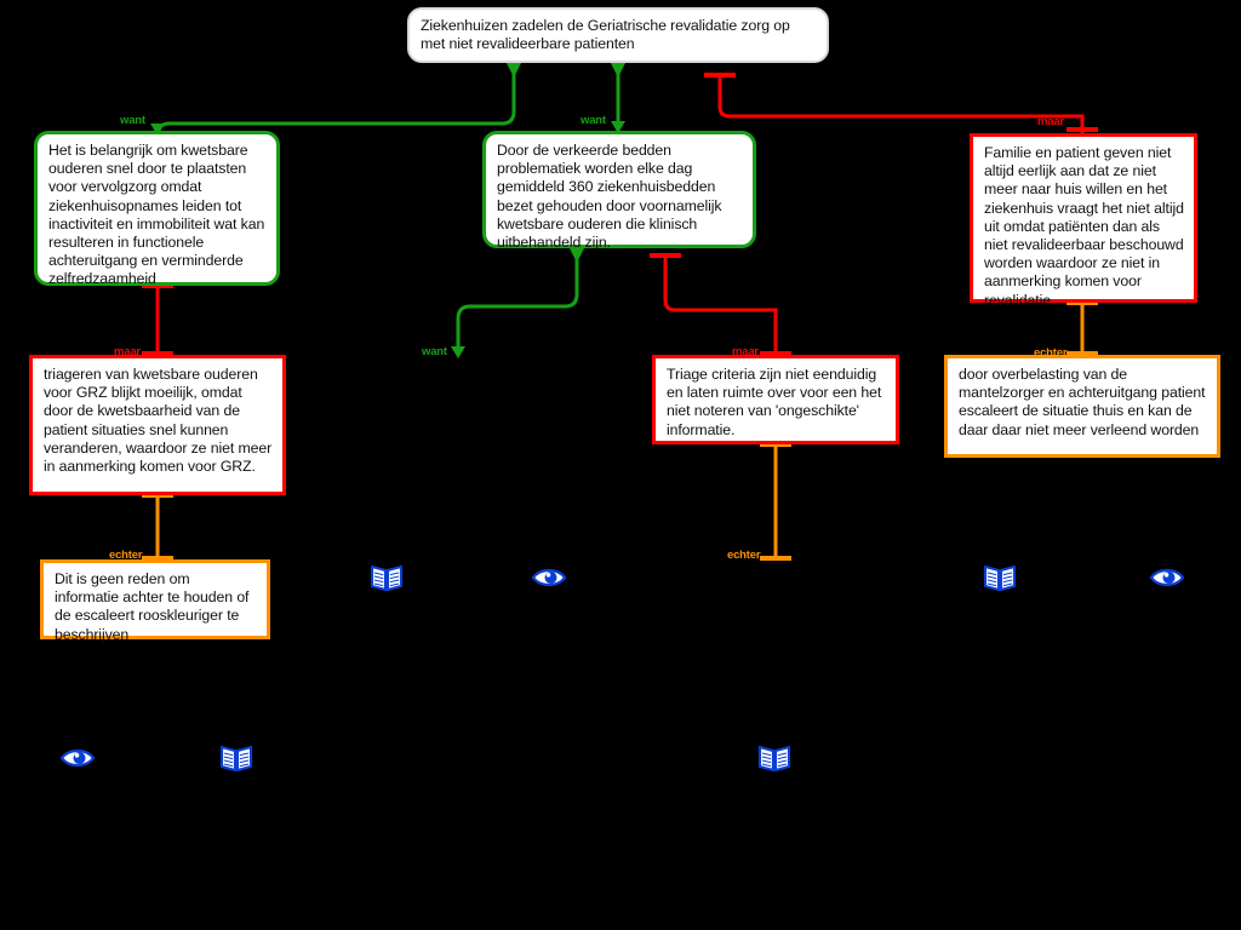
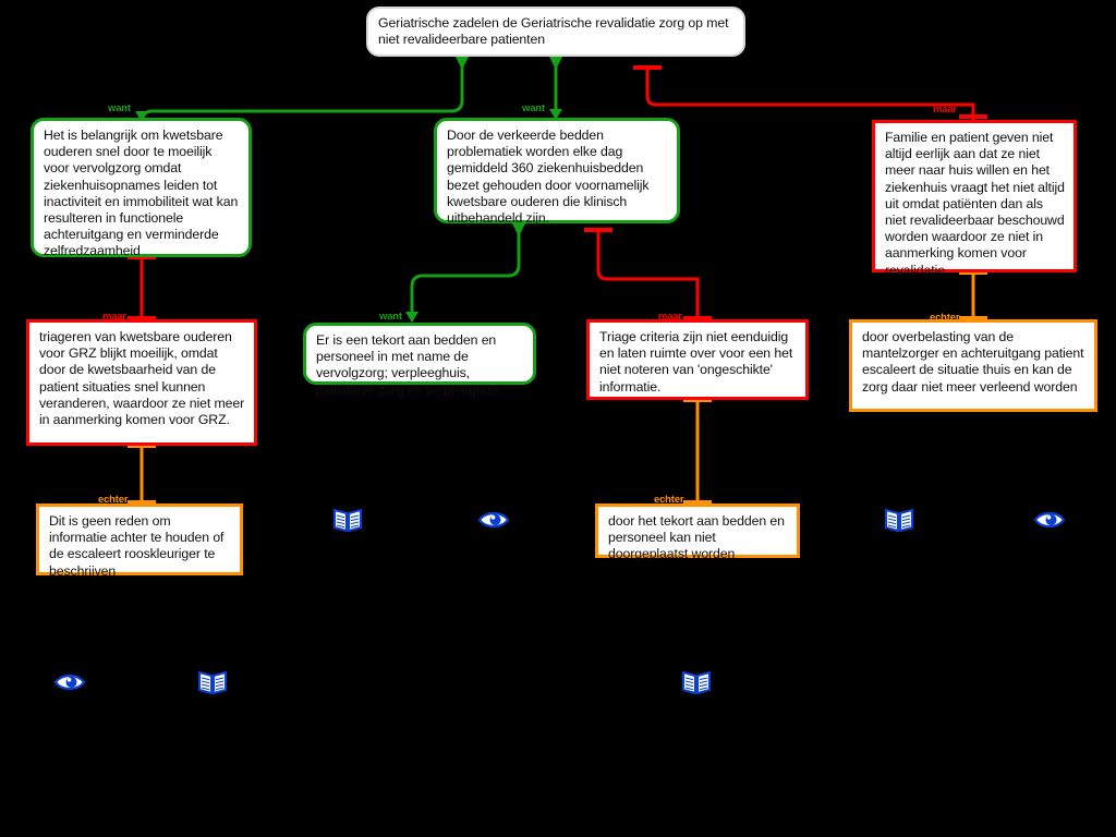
- Ziekenhuizen zadelen de Geriatrische revalidatie zorg op met niet revalideerbare patienten
+ Geriatrische zadelen de Geriatrische revalidatie zorg op met niet revalideerbare patienten
- Het is belangrijk om kwetsbare ouderen snel door te plaatsten voor vervolgzorg omdat ziekenhuisopnames leiden tot inactiviteit en immobiliteit wat kan resulteren in functionele achteruitgang en verminderde zelfredzaamheid
+ Het is belangrijk om kwetsbare ouderen snel door te moeilijk voor vervolgzorg omdat ziekenhuisopnames leiden tot inactiviteit en immobiliteit wat kan resulteren in functionele achteruitgang en verminderde zelfredzaamheid
  Door de verkeerde bedden problematiek worden elke dag gemiddeld 360 ziekenhuisbedden bezet gehouden door voornamelijk kwetsbare ouderen die klinisch uitbehandeld zijn.
  Familie en patient geven niet altijd eerlijk aan dat ze niet meer naar huis willen en het ziekenhuis vraagt het niet altijd uit omdat patiënten dan als niet revalideerbaar beschouwd worden waardoor ze niet in aanmerking komen voor revalidatie
  triageren van kwetsbare ouderen voor GRZ blijkt moeilijk, omdat door de kwetsbaarheid van de patient situaties snel kunnen veranderen, waardoor ze niet meer in aanmerking komen voor GRZ.
+ Er is een tekort aan bedden en personeel in met name de vervolgzorg; verpleeghuis, palliatieve zorg en verpleeghuis
  Triage criteria zijn niet eenduidig en laten ruimte over voor een het niet noteren van 'ongeschikte' informatie.
- door overbelasting van de mantelzorger en achteruitgang patient escaleert de situatie thuis en kan de daar daar niet meer verleend worden
+ door overbelasting van de mantelzorger en achteruitgang patient escaleert de situatie thuis en kan de zorg daar niet meer verleend worden
  Dit is geen reden om informatie achter te houden of de escaleert rooskleuriger te beschrijven
+ door het tekort aan bedden en personeel kan niet doorgeplaatst worden
  want
  want
  maar
  maar
  want
  maar
  echter
  echter
  echter
